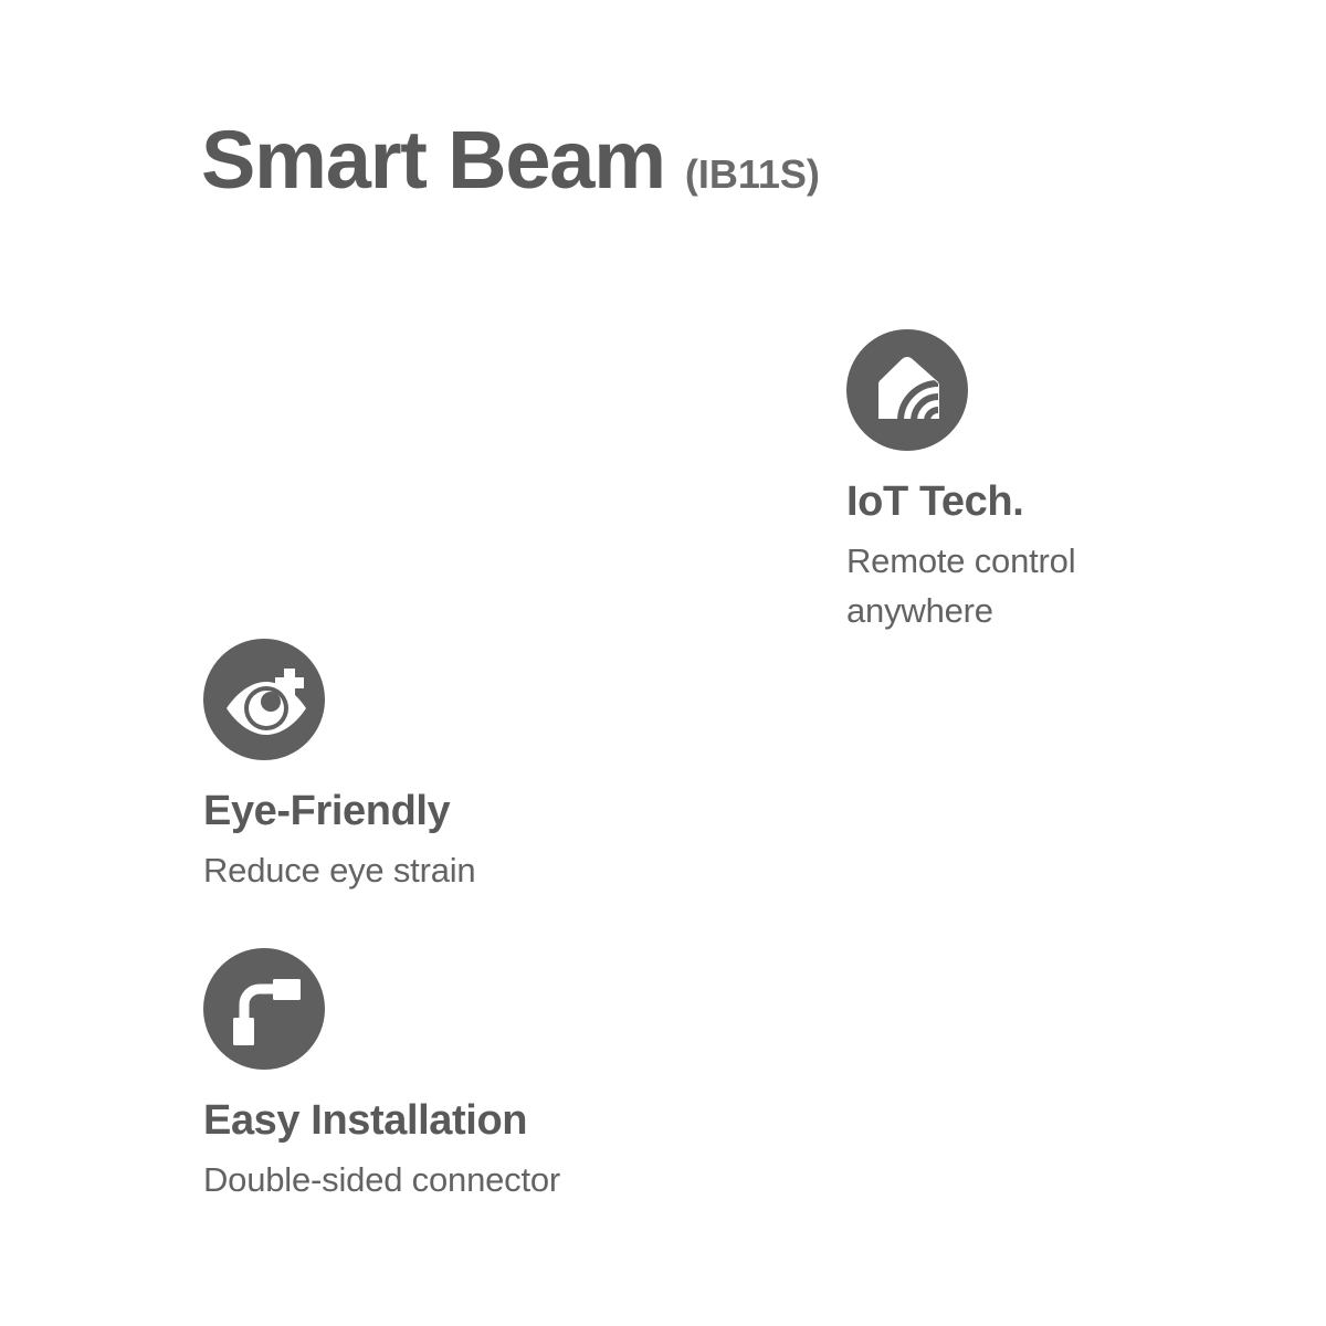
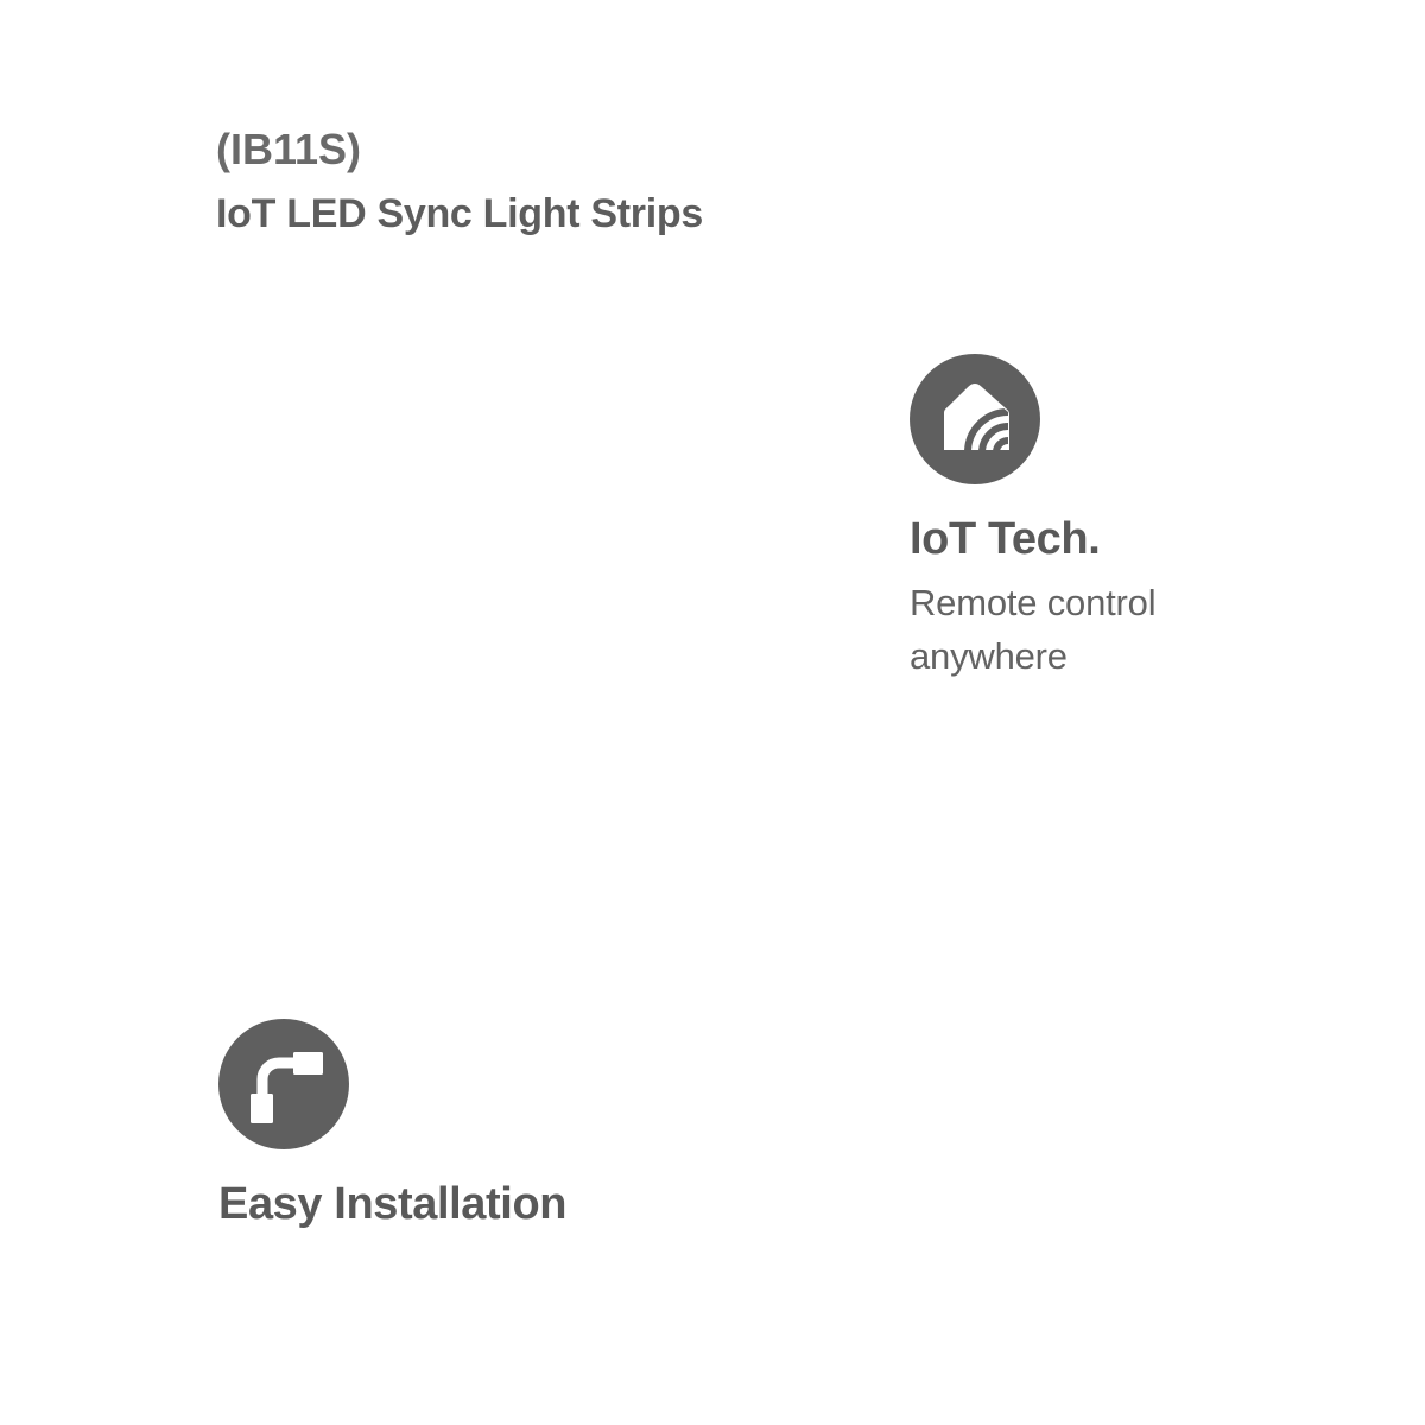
- Smart Beam
  (IB11S)
+ IoT LED Sync Light Strips
  IoT Tech.
  Remote control anywhere
- Eye-Friendly
- Reduce eye strain
  Easy Installation
- Double-sided connector
